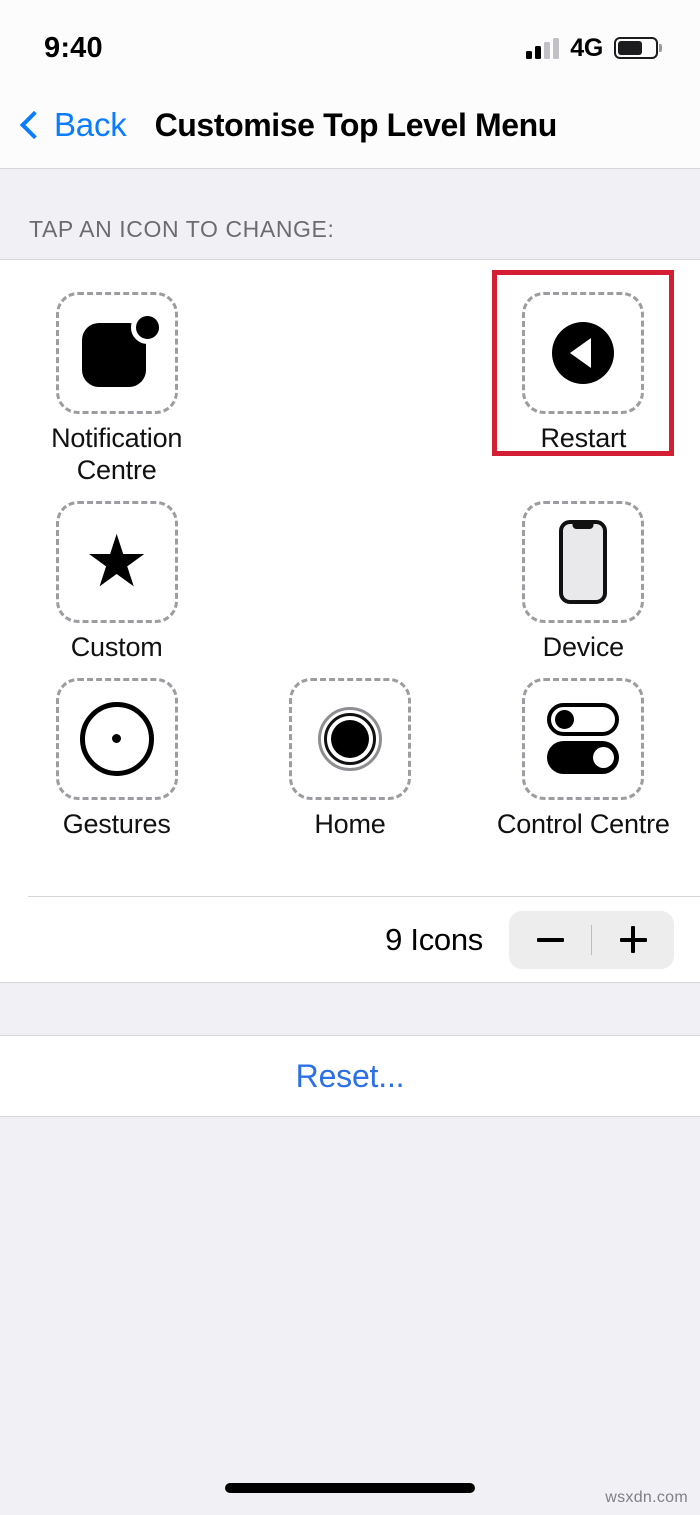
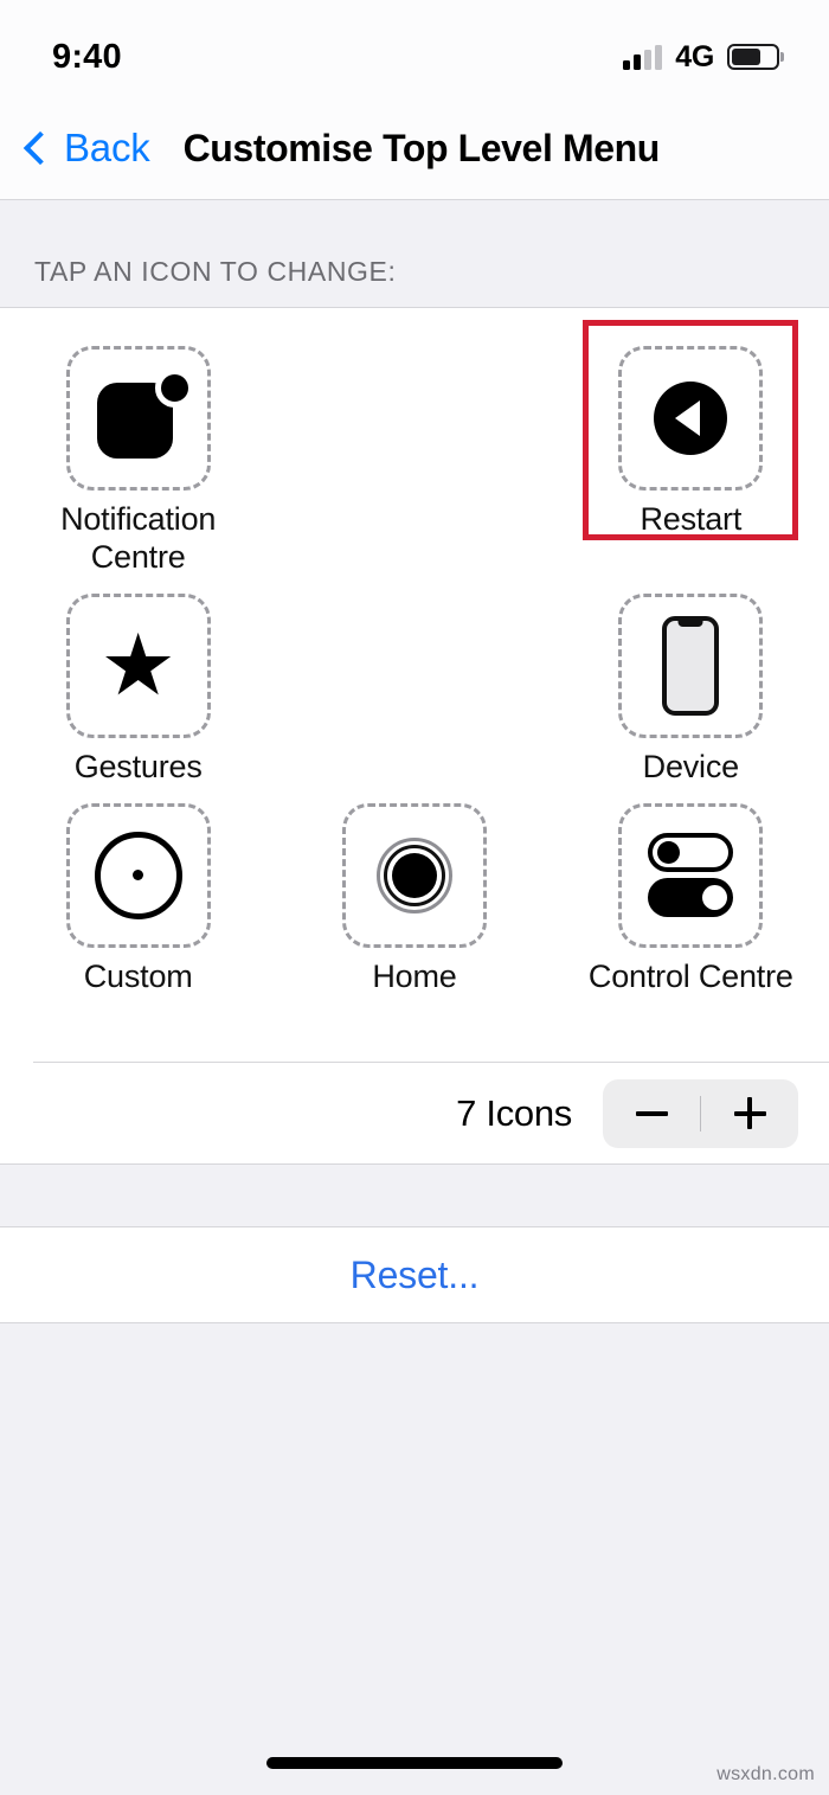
  9:40
  4G
  Back
  Customise Top Level Menu
  TAP AN ICON TO CHANGE:
  Notification Centre
  Restart
  ★
- Custom
+ Gestures
  Device
- Gestures
+ Custom
  Home
  Control Centre
- 9 Icons
+ 7 Icons
  Reset...
  wsxdn.com
